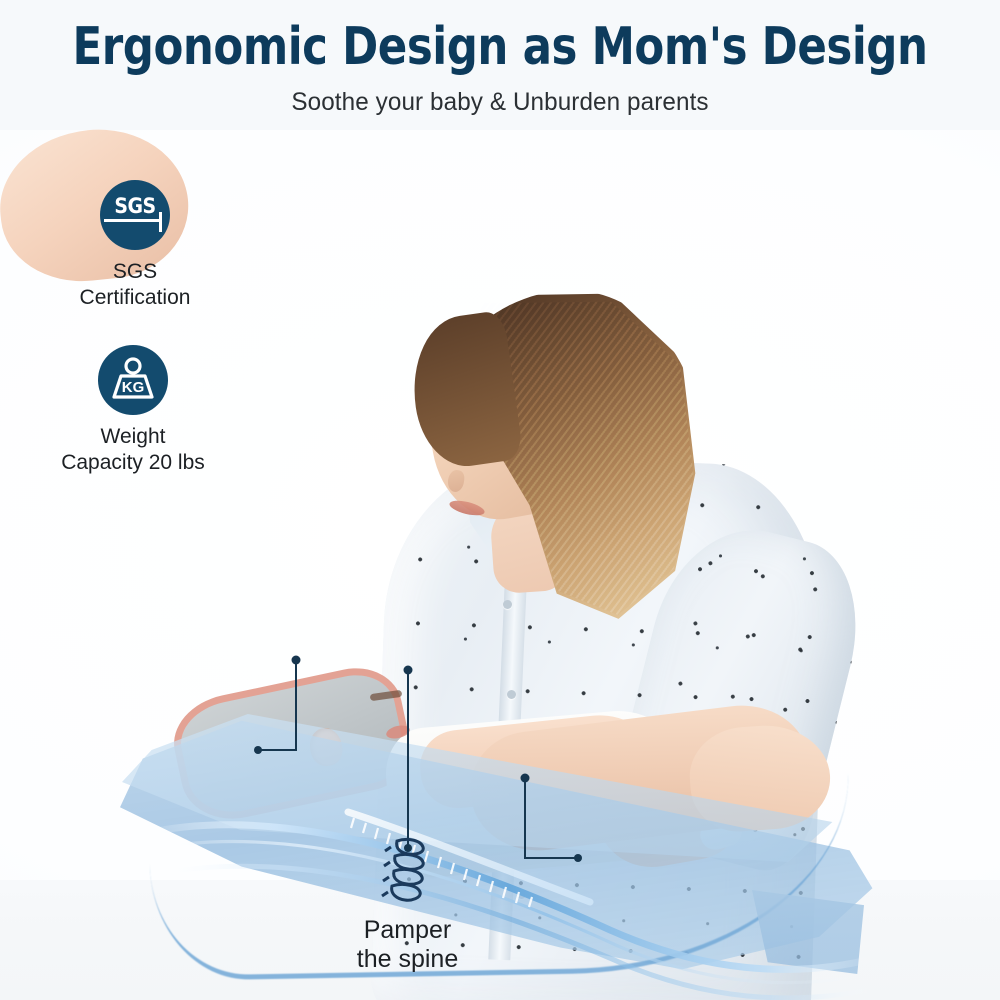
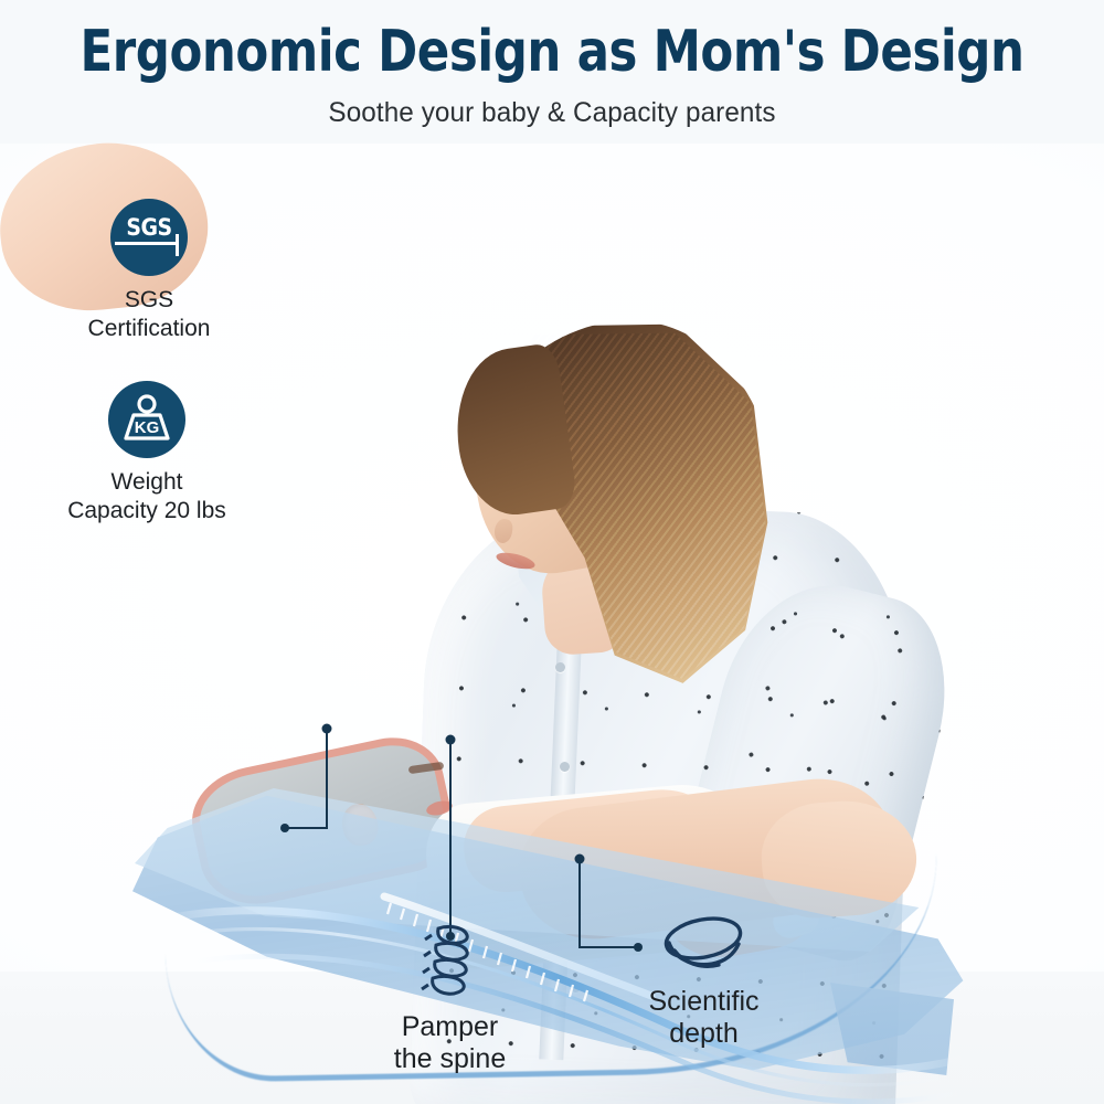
  Ergonomic Design as Mom's Design
- Soothe your baby & Unburden parents
+ Soothe your baby & Capacity parents
  SGS
  SGS
  Certification
  KG
  Weight
  Capacity 20 lbs
  Pamper
  the spine
+ Scientific
+ depth
